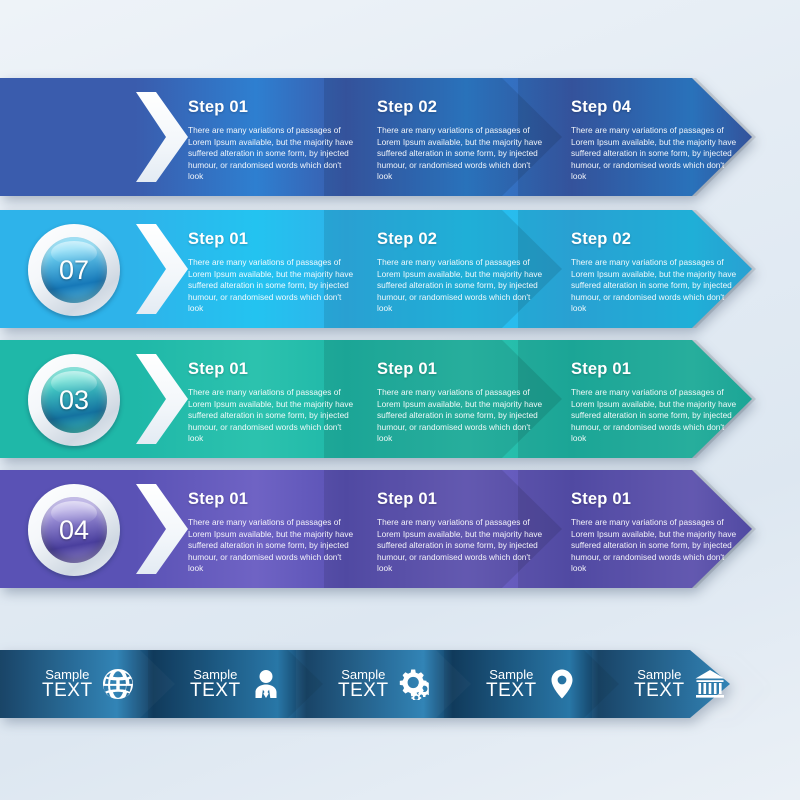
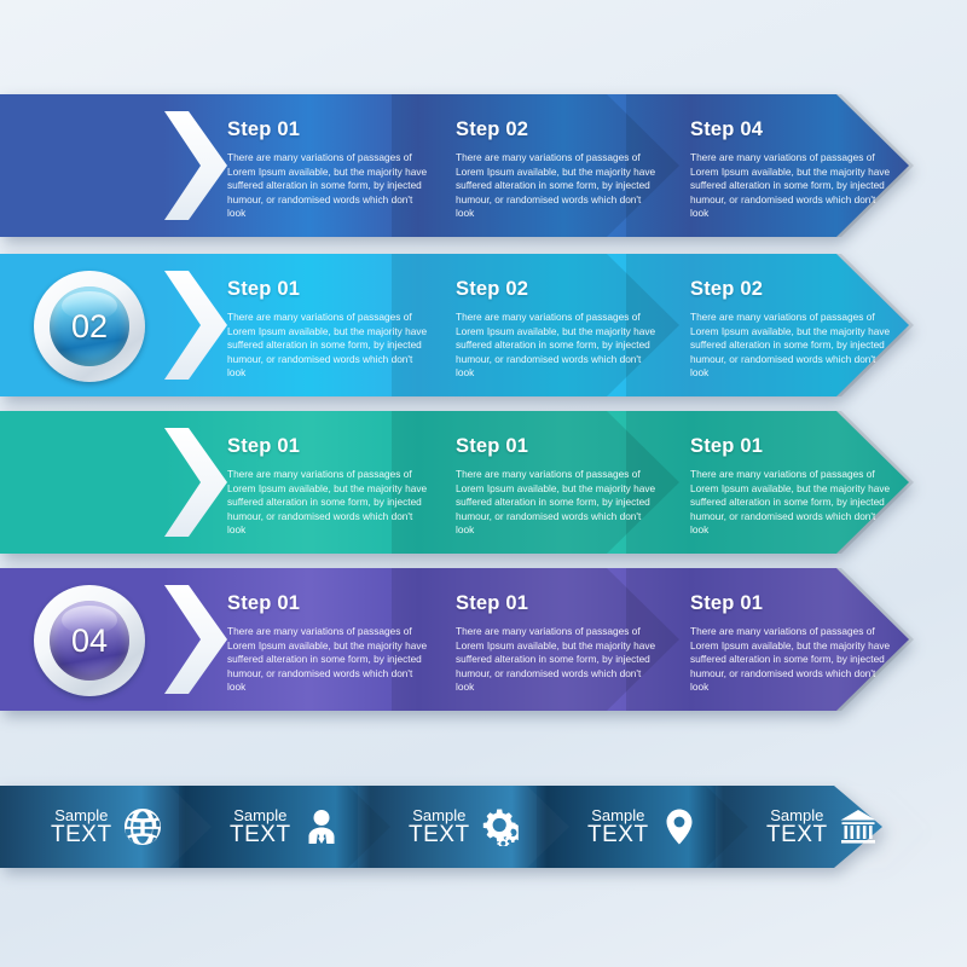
  Step 01
  There are many variations of passages of Lorem Ipsum available, but the majority have suffered alteration in some form, by injected humour, or randomised words which don't look
  Step 02
  There are many variations of passages of Lorem Ipsum available, but the majority have suffered alteration in some form, by injected humour, or randomised words which don't look
  Step 04
  There are many variations of passages of Lorem Ipsum available, but the majority have suffered alteration in some form, by injected humour, or randomised words which don't look
- 07
+ 02
  Step 01
  There are many variations of passages of Lorem Ipsum available, but the majority have suffered alteration in some form, by injected humour, or randomised words which don't look
  Step 02
  There are many variations of passages of Lorem Ipsum available, but the majority have suffered alteration in some form, by injected humour, or randomised words which don't look
  Step 02
  There are many variations of passages of Lorem Ipsum available, but the majority have suffered alteration in some form, by injected humour, or randomised words which don't look
- 03
  Step 01
  There are many variations of passages of Lorem Ipsum available, but the majority have suffered alteration in some form, by injected humour, or randomised words which don't look
  Step 01
  There are many variations of passages of Lorem Ipsum available, but the majority have suffered alteration in some form, by injected humour, or randomised words which don't look
  Step 01
  There are many variations of passages of Lorem Ipsum available, but the majority have suffered alteration in some form, by injected humour, or randomised words which don't look
  04
  Step 01
  There are many variations of passages of Lorem Ipsum available, but the majority have suffered alteration in some form, by injected humour, or randomised words which don't look
  Step 01
  There are many variations of passages of Lorem Ipsum available, but the majority have suffered alteration in some form, by injected humour, or randomised words which don't look
  Step 01
  There are many variations of passages of Lorem Ipsum available, but the majority have suffered alteration in some form, by injected humour, or randomised words which don't look
  Sample
  TEXT
  Sample
  TEXT
  Sample
  TEXT
  Sample
  TEXT
  Sample
  TEXT
